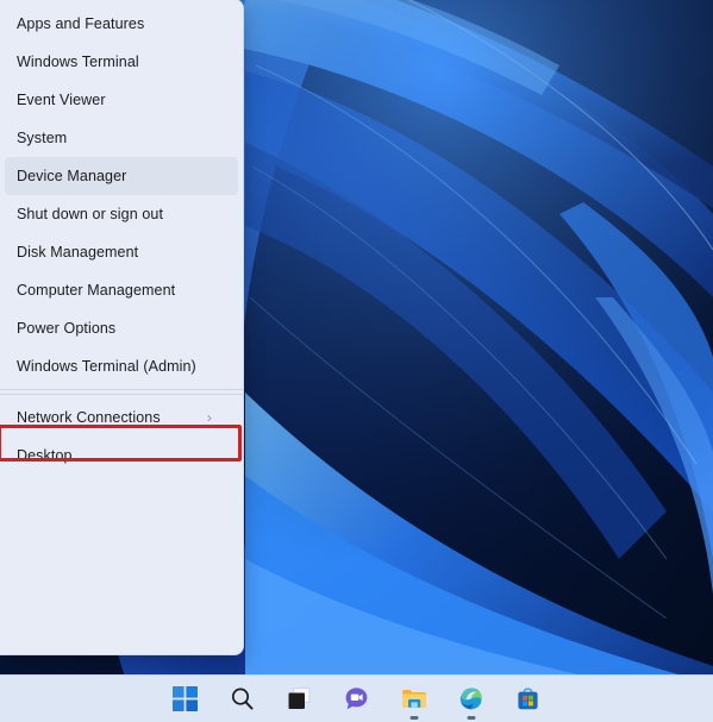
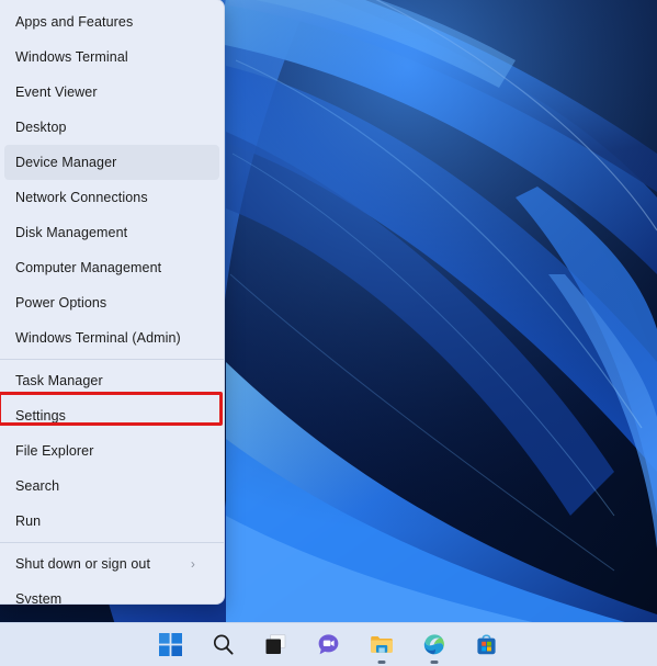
  Apps and Features
  Windows Terminal
  Event Viewer
- System
+ Desktop
  Device Manager
- Shut down or sign out
+ Network Connections
  Disk Management
  Computer Management
  Power Options
  Windows Terminal (Admin)
+ Task Manager
+ Settings
+ File Explorer
+ Search
+ Run
- Network Connections
+ Shut down or sign out
  ›
- Desktop
+ System
